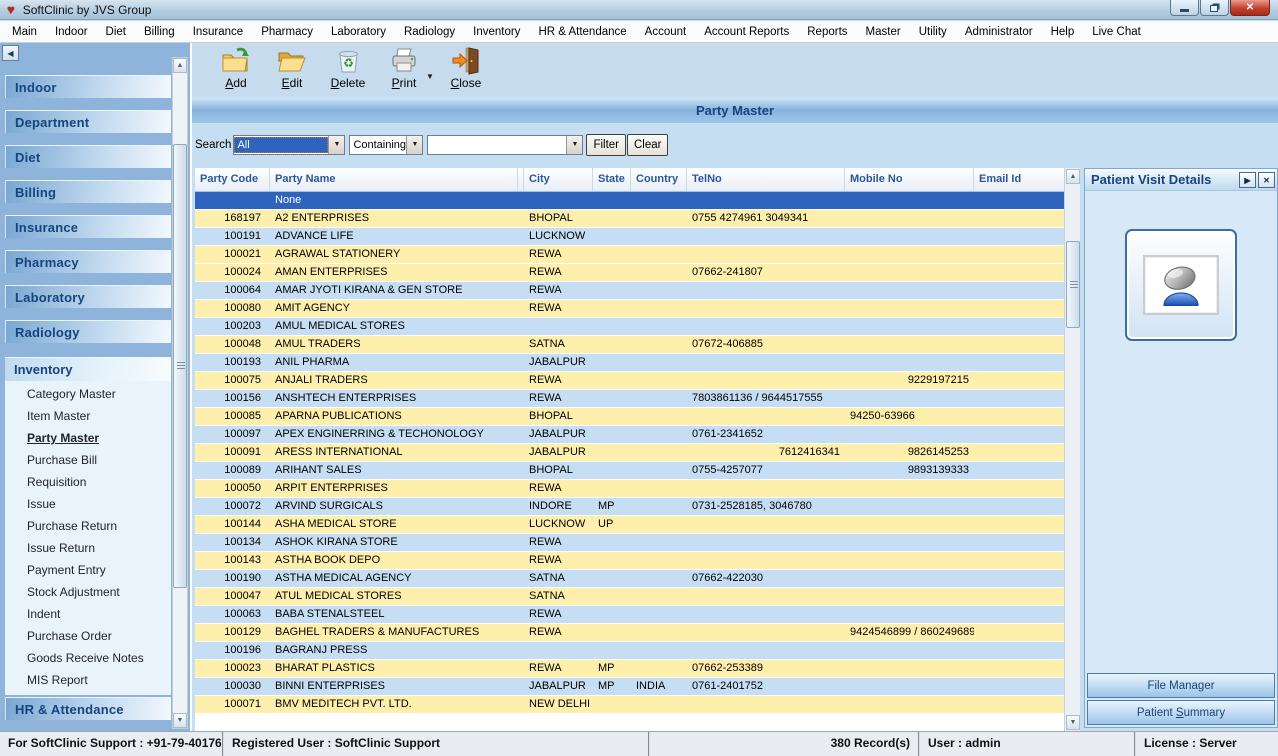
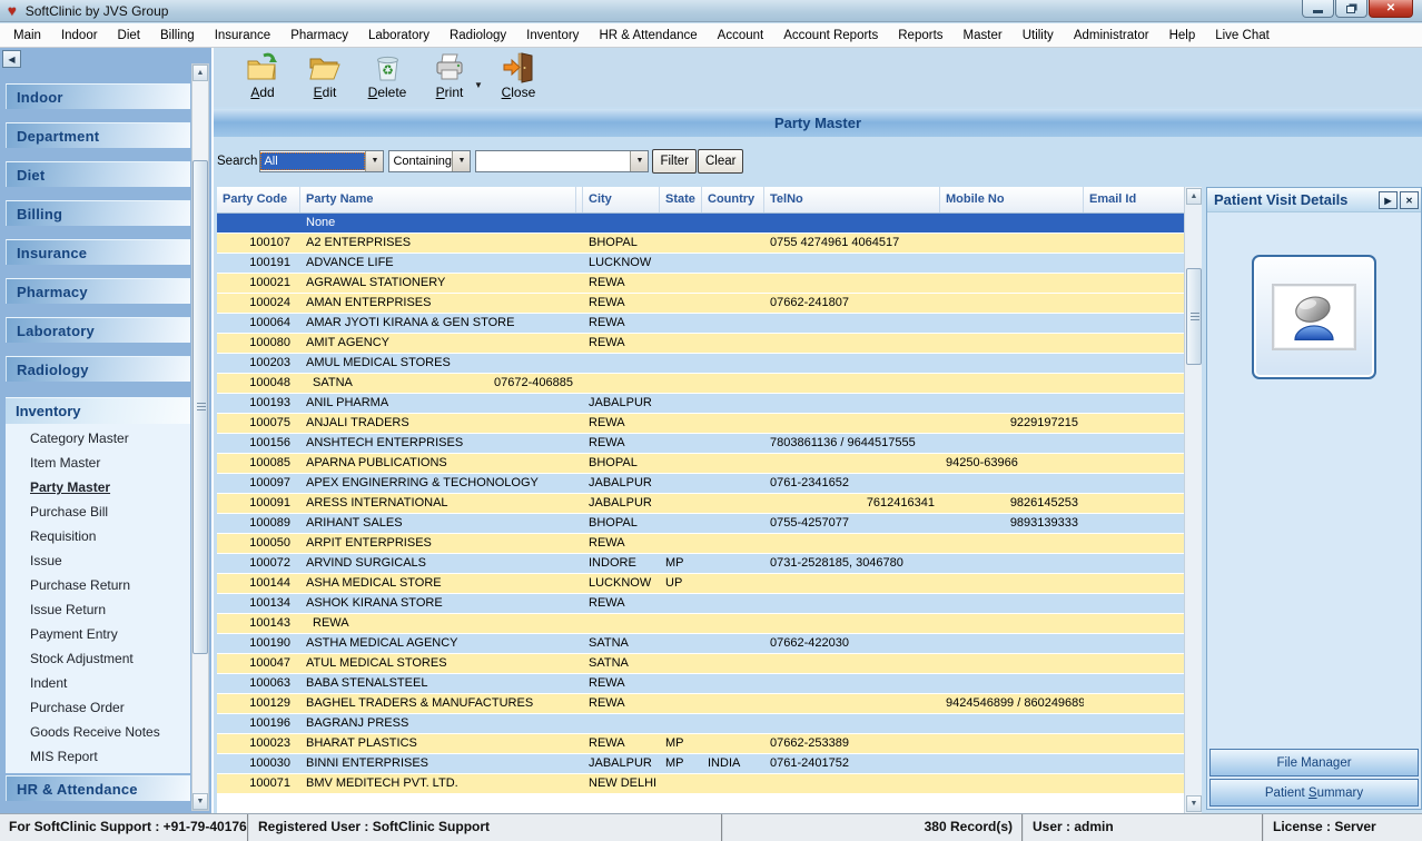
  ♥
  SoftClinic by JVS Group
  ✕
  Main
  Indoor
  Diet
  Billing
  Insurance
  Pharmacy
  Laboratory
  Radiology
  Inventory
  HR & Attendance
  Account
  Account Reports
  Reports
  Master
  Utility
  Administrator
  Help
  Live Chat
  ◀
  Indoor
  Department
  Diet
  Billing
  Insurance
  Pharmacy
  Laboratory
  Radiology
  Inventory
  Category Master
  Item Master
  Party Master
  Purchase Bill
  Requisition
  Issue
  Purchase Return
  Issue Return
  Payment Entry
  Stock Adjustment
  Indent
  Purchase Order
  Goods Receive Notes
  MIS Report
  HR & Attendance
  Add
  Edit
  ♻
  Delete
  Print
  ▼
  Close
  Party Master
  Search
  All
  Containing
  Filter
  Clear
  Party Code
  Party Name
  City
  State
  Country
  TelNo
  Mobile No
  Email Id
  None
- 168197
+ 100107
  A2 ENTERPRISES
  BHOPAL
- 0755 4274961 3049341
+ 0755 4274961 4064517
  100191
  ADVANCE LIFE
  LUCKNOW
  100021
  AGRAWAL STATIONERY
  REWA
  100024
  AMAN ENTERPRISES
  REWA
  07662-241807
  100064
  AMAR JYOTI KIRANA & GEN STORE
  REWA
  100080
  AMIT AGENCY
  REWA
  100203
  AMUL MEDICAL STORES
  100048
- AMUL TRADERS
  SATNA
  07672-406885
  100193
  ANIL PHARMA
  JABALPUR
  100075
  ANJALI TRADERS
  REWA
  9229197215
  100156
  ANSHTECH ENTERPRISES
  REWA
  7803861136 / 9644517555
  100085
  APARNA PUBLICATIONS
  BHOPAL
  94250-63966
  100097
  APEX ENGINERRING & TECHONOLOGY
  JABALPUR
  0761-2341652
  100091
  ARESS INTERNATIONAL
  JABALPUR
  7612416341
  9826145253
  100089
  ARIHANT SALES
  BHOPAL
  0755-4257077
  9893139333
  100050
  ARPIT ENTERPRISES
  REWA
  100072
  ARVIND SURGICALS
  INDORE
  MP
  0731-2528185, 3046780
  100144
  ASHA MEDICAL STORE
  LUCKNOW
  UP
  100134
  ASHOK KIRANA STORE
  REWA
  100143
- ASTHA BOOK DEPO
  REWA
  100190
  ASTHA MEDICAL AGENCY
  SATNA
  07662-422030
  100047
  ATUL MEDICAL STORES
  SATNA
  100063
  BABA STENALSTEEL
  REWA
  100129
  BAGHEL TRADERS & MANUFACTURES
  REWA
  9424546899 / 860249689
  100196
  BAGRANJ PRESS
  100023
  BHARAT PLASTICS
  REWA
  MP
  07662-253389
  100030
  BINNI ENTERPRISES
  JABALPUR
  MP
  INDIA
  0761-2401752
  100071
  BMV MEDITECH PVT. LTD.
  NEW DELHI
  Patient Visit Details
  ▶
  ✕
  File Manager
  Patient Summary
  For SoftClinic Support : +91-79-40176
  Registered User : SoftClinic Support
  380 Record(s)
  User : admin
  License : Server
